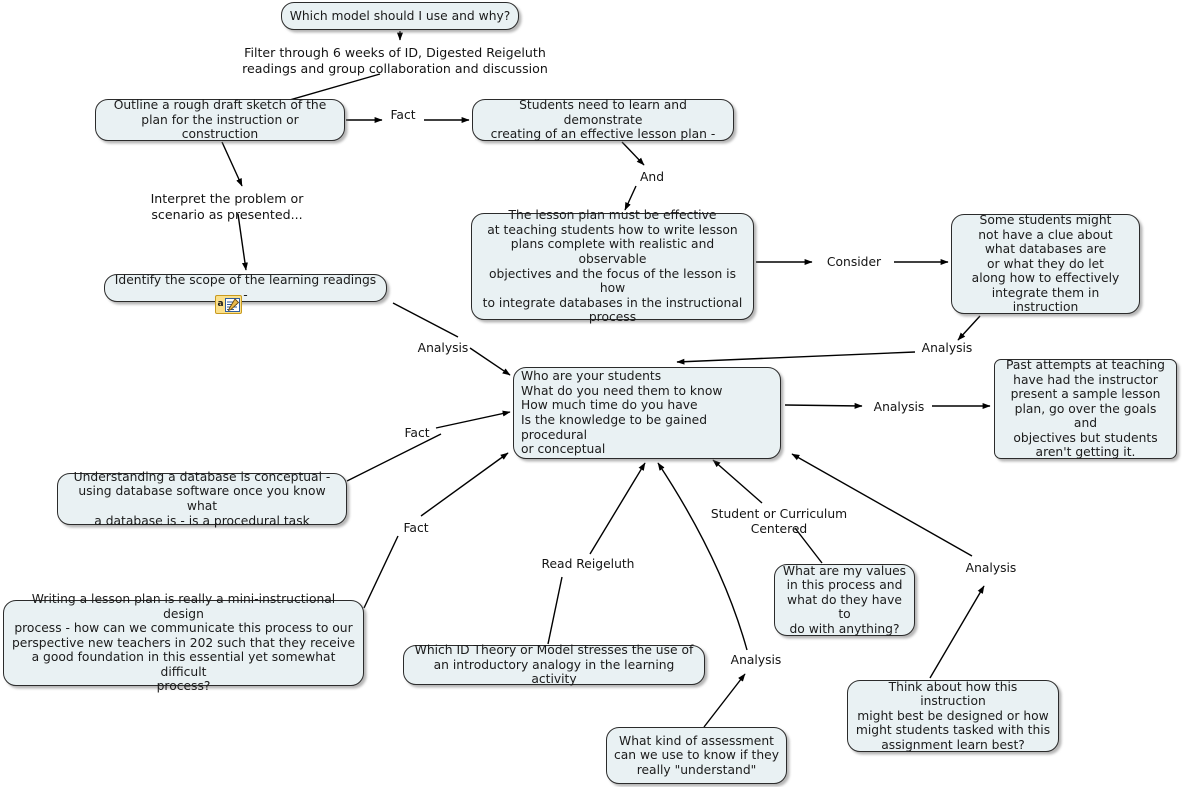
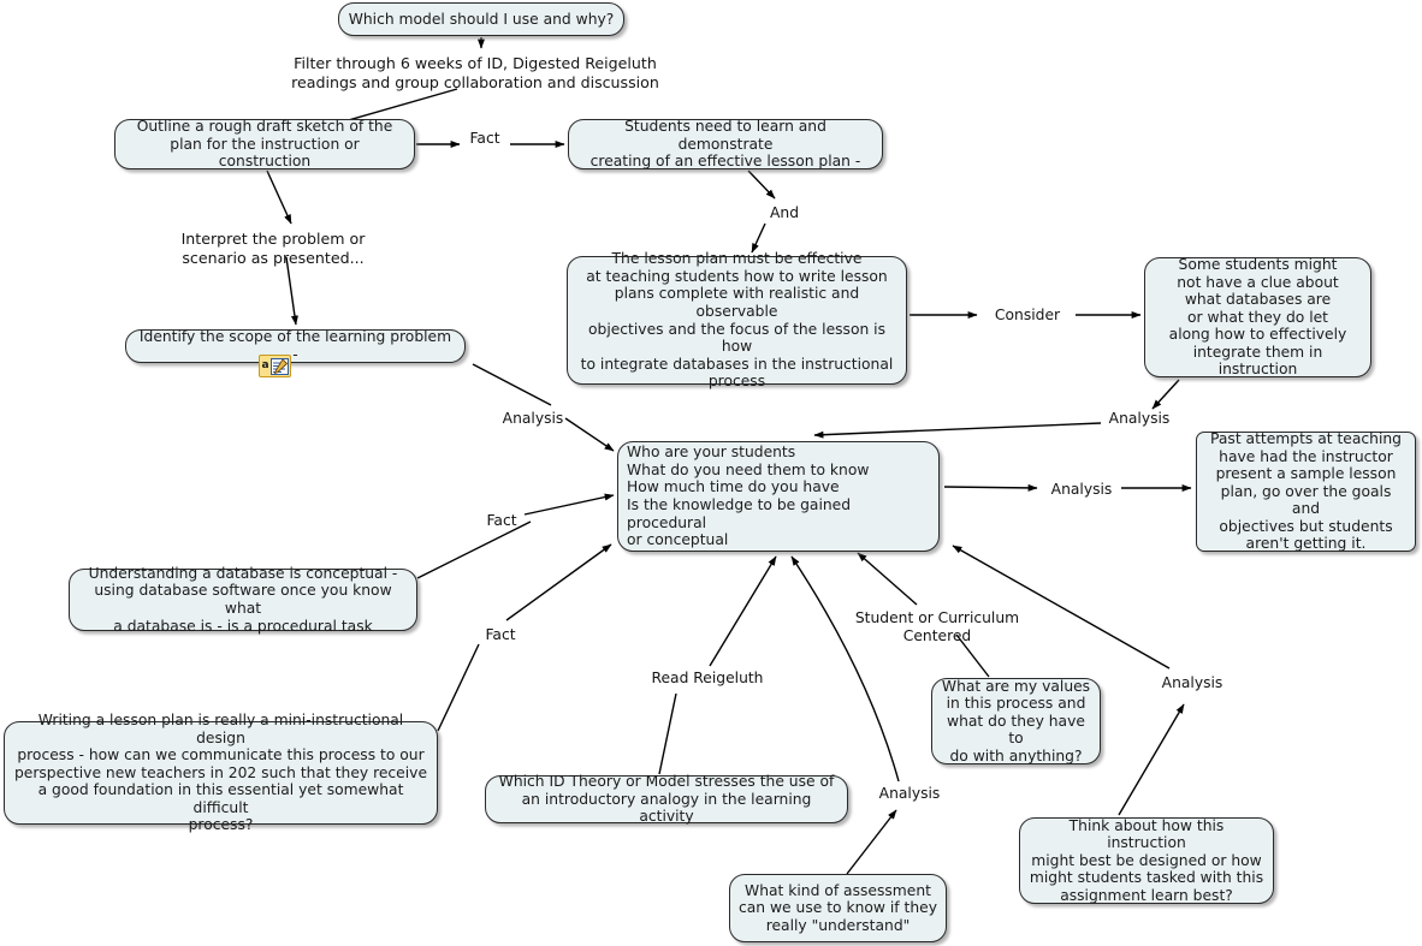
  Which model should I use and why?
  Outline a rough draft sketch of the
  plan for the instruction or construction
  Students need to learn and demonstrate
  creating of an effective lesson plan -
  The lesson plan must be effective
  at teaching students how to write lesson
  plans complete with realistic and observable
  objectives and the focus of the lesson is how
  to integrate databases in the instructional
  process
  Some students might
  not have a clue about
  what databases are
  or what they do let
  along how to effectively
  integrate them in instruction
- Identify the scope of the learning readings -
+ Identify the scope of the learning problem -
  Who are your students
  What do you need them to know
  How much time do you have
  Is the knowledge to be gained procedural
  or conceptual
  Past attempts at teaching
  have had the instructor
  present a sample lesson
  plan, go over the goals and
  objectives but students
  aren't getting it.
  Understanding a database is conceptual -
  using database software once you know what
  a database is - is a procedural task
  Writing a lesson plan is really a mini-instructional design
  process - how can we communicate this process to our
  perspective new teachers in 202 such that they receive
  a good foundation in this essential yet somewhat difficult
  process?
  Which ID Theory or Model stresses the use of
  an introductory analogy in the learning activity
  What are my values
  in this process and
  what do they have to
  do with anything?
  What kind of assessment
  can we use to know if they
  really "understand"
  Think about how this instruction
  might best be designed or how
  might students tasked with this
  assignment learn best?
  Fact
  And
  Consider
  Analysis
  Analysis
  Analysis
  Fact
  Fact
  Read Reigeluth
  Student or Curriculum
  Centered
  Analysis
  Analysis
  Filter through 6 weeks of ID, Digested Reigeluth
  readings and group collaboration and discussion
  Interpret the problem or
  scenario as presented...
  a
